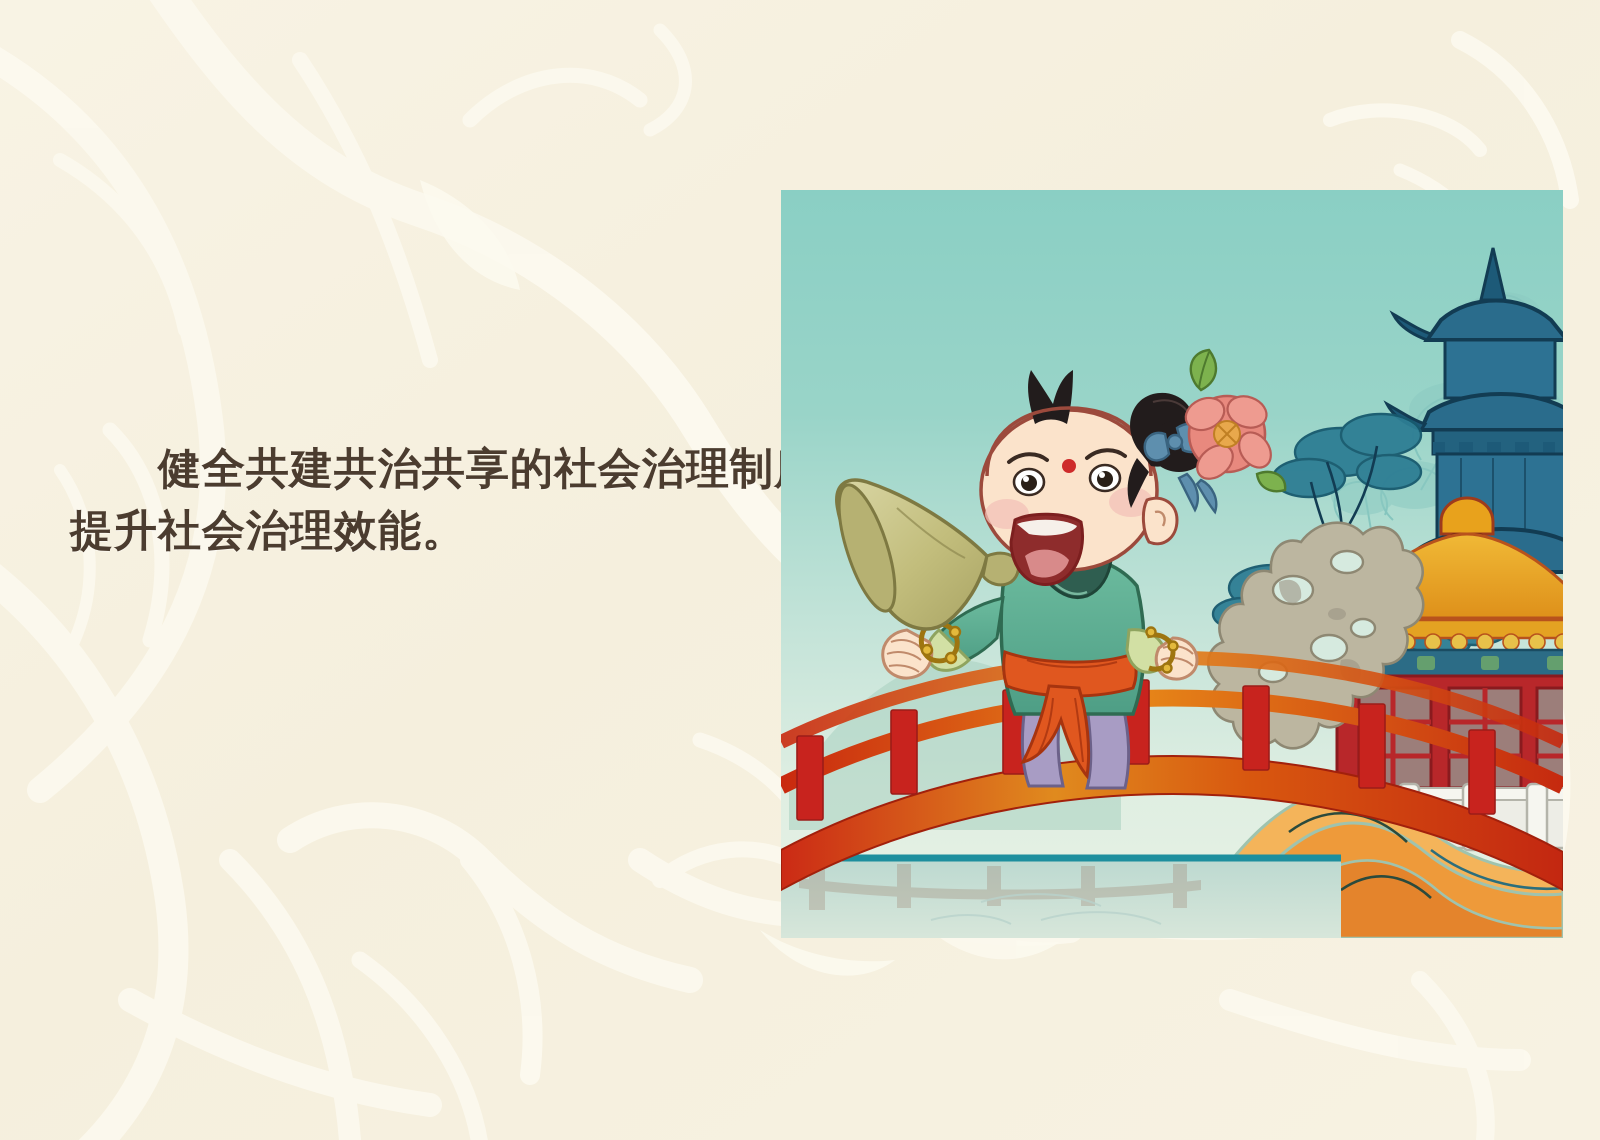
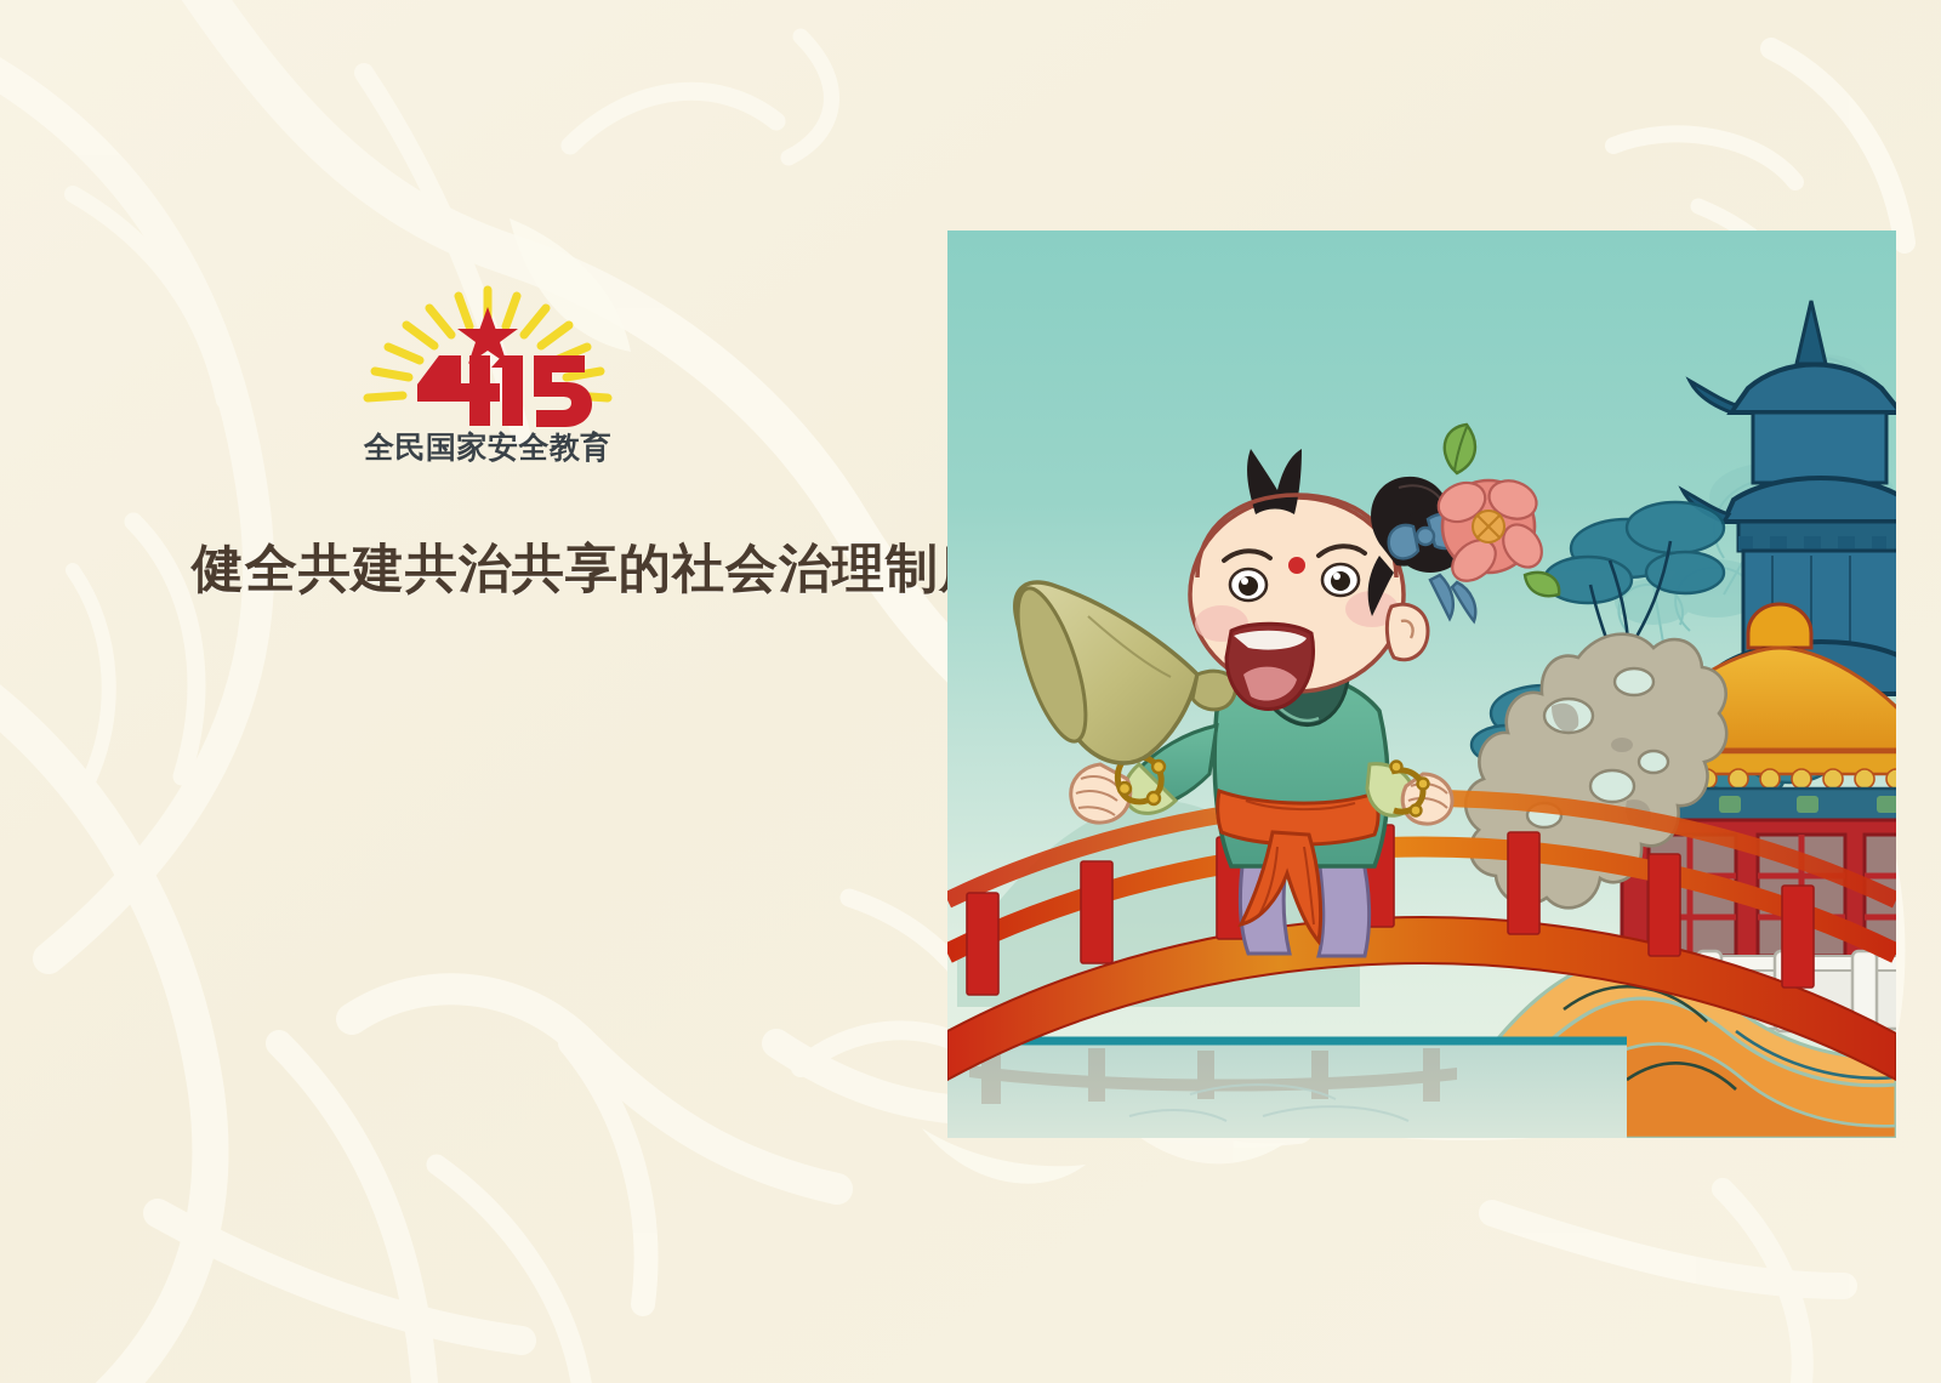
+ 全民国家安全教育
  健全共建共治共享的社会治理制
- 提升社会治理效能。
